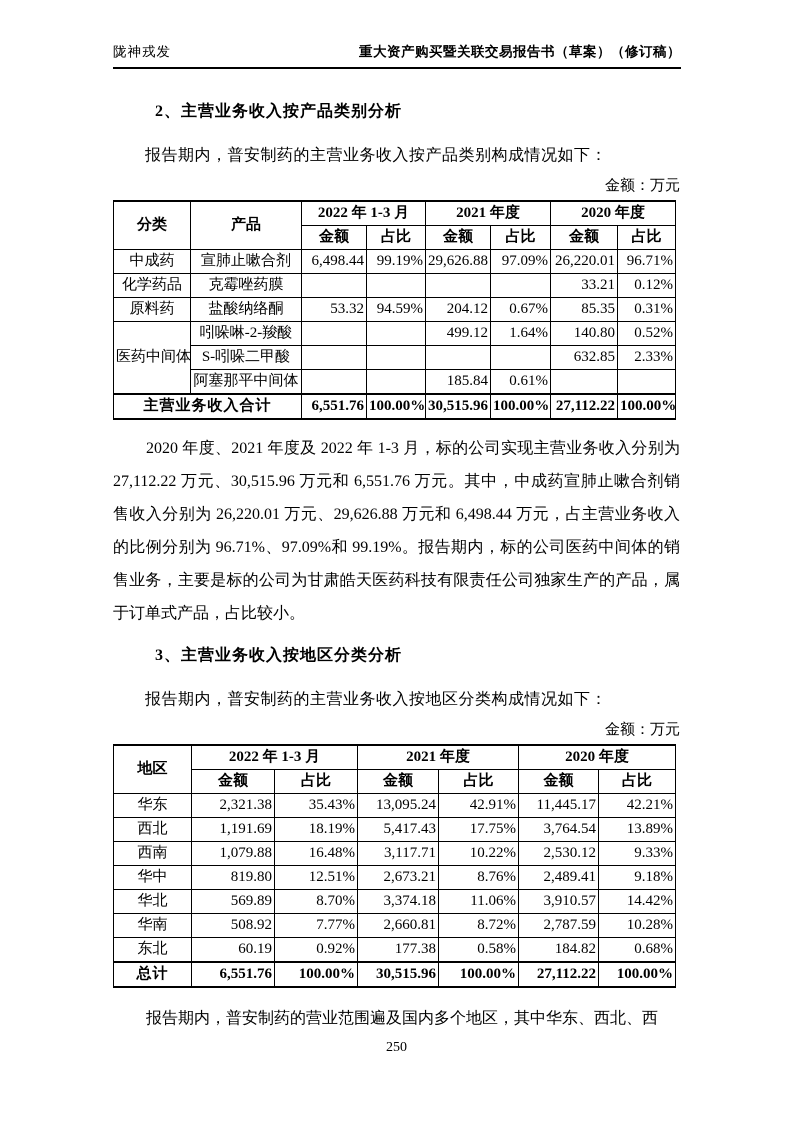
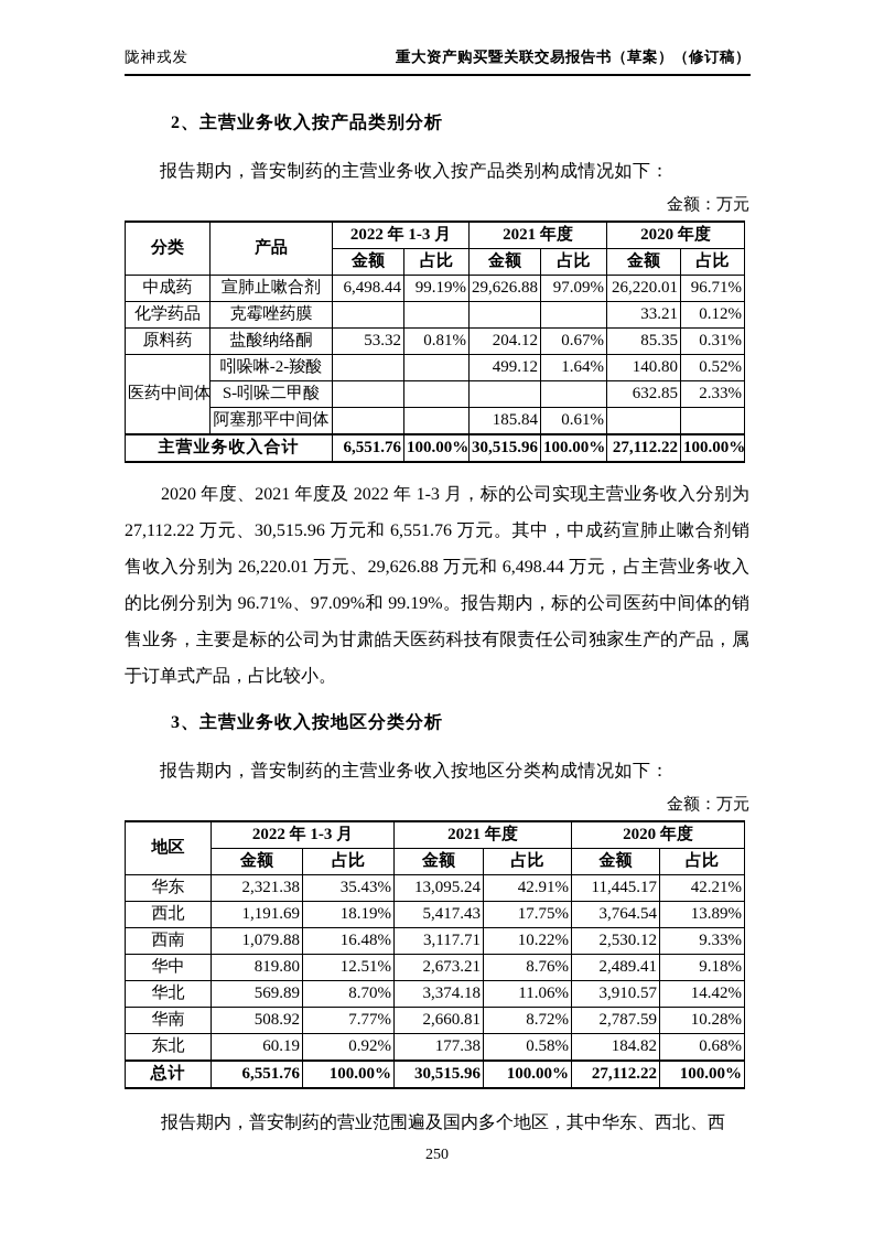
  陇神戎发
  重大资产购买暨关联交易报告书（草案）（修订稿）
  2、主营业务收入按产品类别分析
  报告期内，普安制药的主营业务收入按产品类别构成情况如下：
  金额：万元
  分类	产品	2022 年 1-3 月	2021 年度	2020 年度
  金额	占比	金额	占比	金额	占比
  中成药	宣肺止嗽合剂	6,498.44	99.19%	29,626.88	97.09%	26,220.01	96.71%
  化学药品	克霉唑药膜					33.21	0.12%
- 原料药	盐酸纳络酮	53.32	94.59%	204.12	0.67%	85.35	0.31%
+ 原料药	盐酸纳络酮	53.32	0.81%	204.12	0.67%	85.35	0.31%
  医药中间体	吲哚啉-2-羧酸			499.12	1.64%	140.80	0.52%
  S-吲哚二甲酸					632.85	2.33%
  阿塞那平中间体			185.84	0.61%
  主营业务收入合计	6,551.76	100.00%	30,515.96	100.00%	27,112.22	100.00%
  2020 年度、2021 年度及 2022 年 1-3 月，标的公司实现主营业务收入分别为 27,112.22 万元、30,515.96 万元和 6,551.76 万元。其中，中成药宣肺止嗽合剂销售收入分别为 26,220.01 万元、29,626.88 万元和 6,498.44 万元，占主营业务收入的比例分别为 96.71%、97.09%和 99.19%。报告期内，标的公司医药中间体的销售业务，主要是标的公司为甘肃皓天医药科技有限责任公司独家生产的产品，属于订单式产品，占比较小。
  3、主营业务收入按地区分类分析
  报告期内，普安制药的主营业务收入按地区分类构成情况如下：
  金额：万元
  地区	2022 年 1-3 月	2021 年度	2020 年度
  金额	占比	金额	占比	金额	占比
  华东	2,321.38	35.43%	13,095.24	42.91%	11,445.17	42.21%
  西北	1,191.69	18.19%	5,417.43	17.75%	3,764.54	13.89%
  西南	1,079.88	16.48%	3,117.71	10.22%	2,530.12	9.33%
  华中	819.80	12.51%	2,673.21	8.76%	2,489.41	9.18%
  华北	569.89	8.70%	3,374.18	11.06%	3,910.57	14.42%
  华南	508.92	7.77%	2,660.81	8.72%	2,787.59	10.28%
  东北	60.19	0.92%	177.38	0.58%	184.82	0.68%
  总计	6,551.76	100.00%	30,515.96	100.00%	27,112.22	100.00%
  报告期内，普安制药的营业范围遍及国内多个地区，其中华东、西北、西
  250
